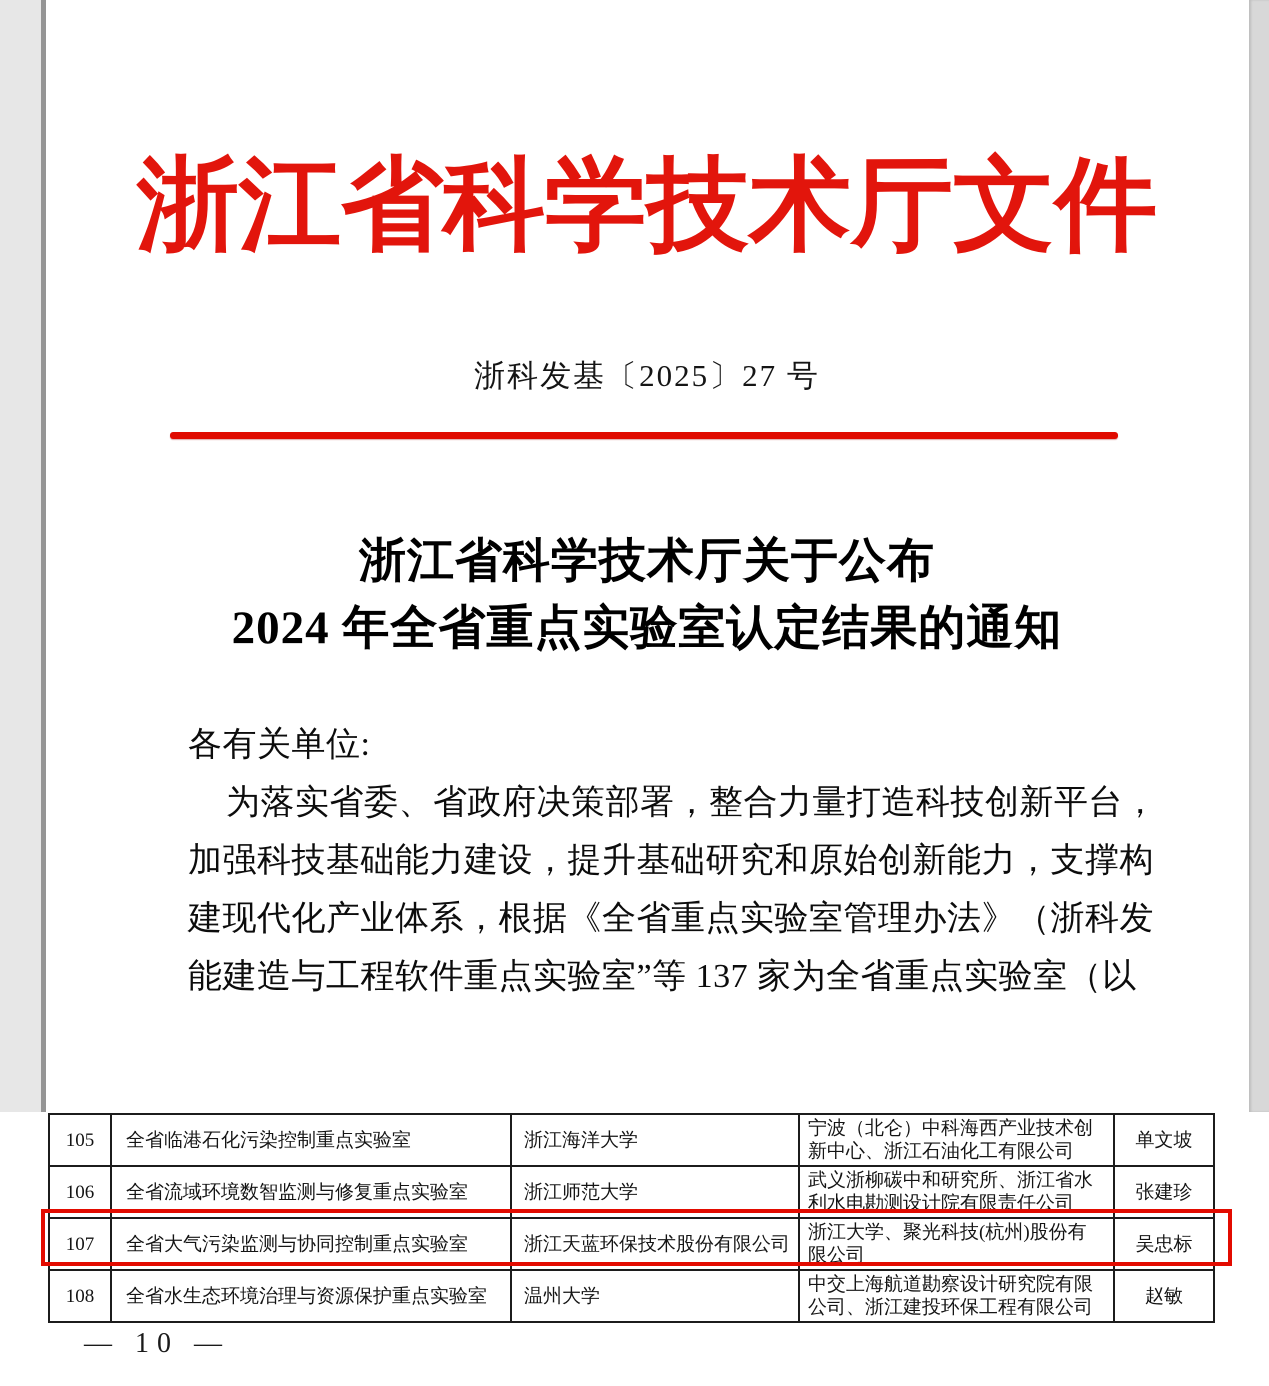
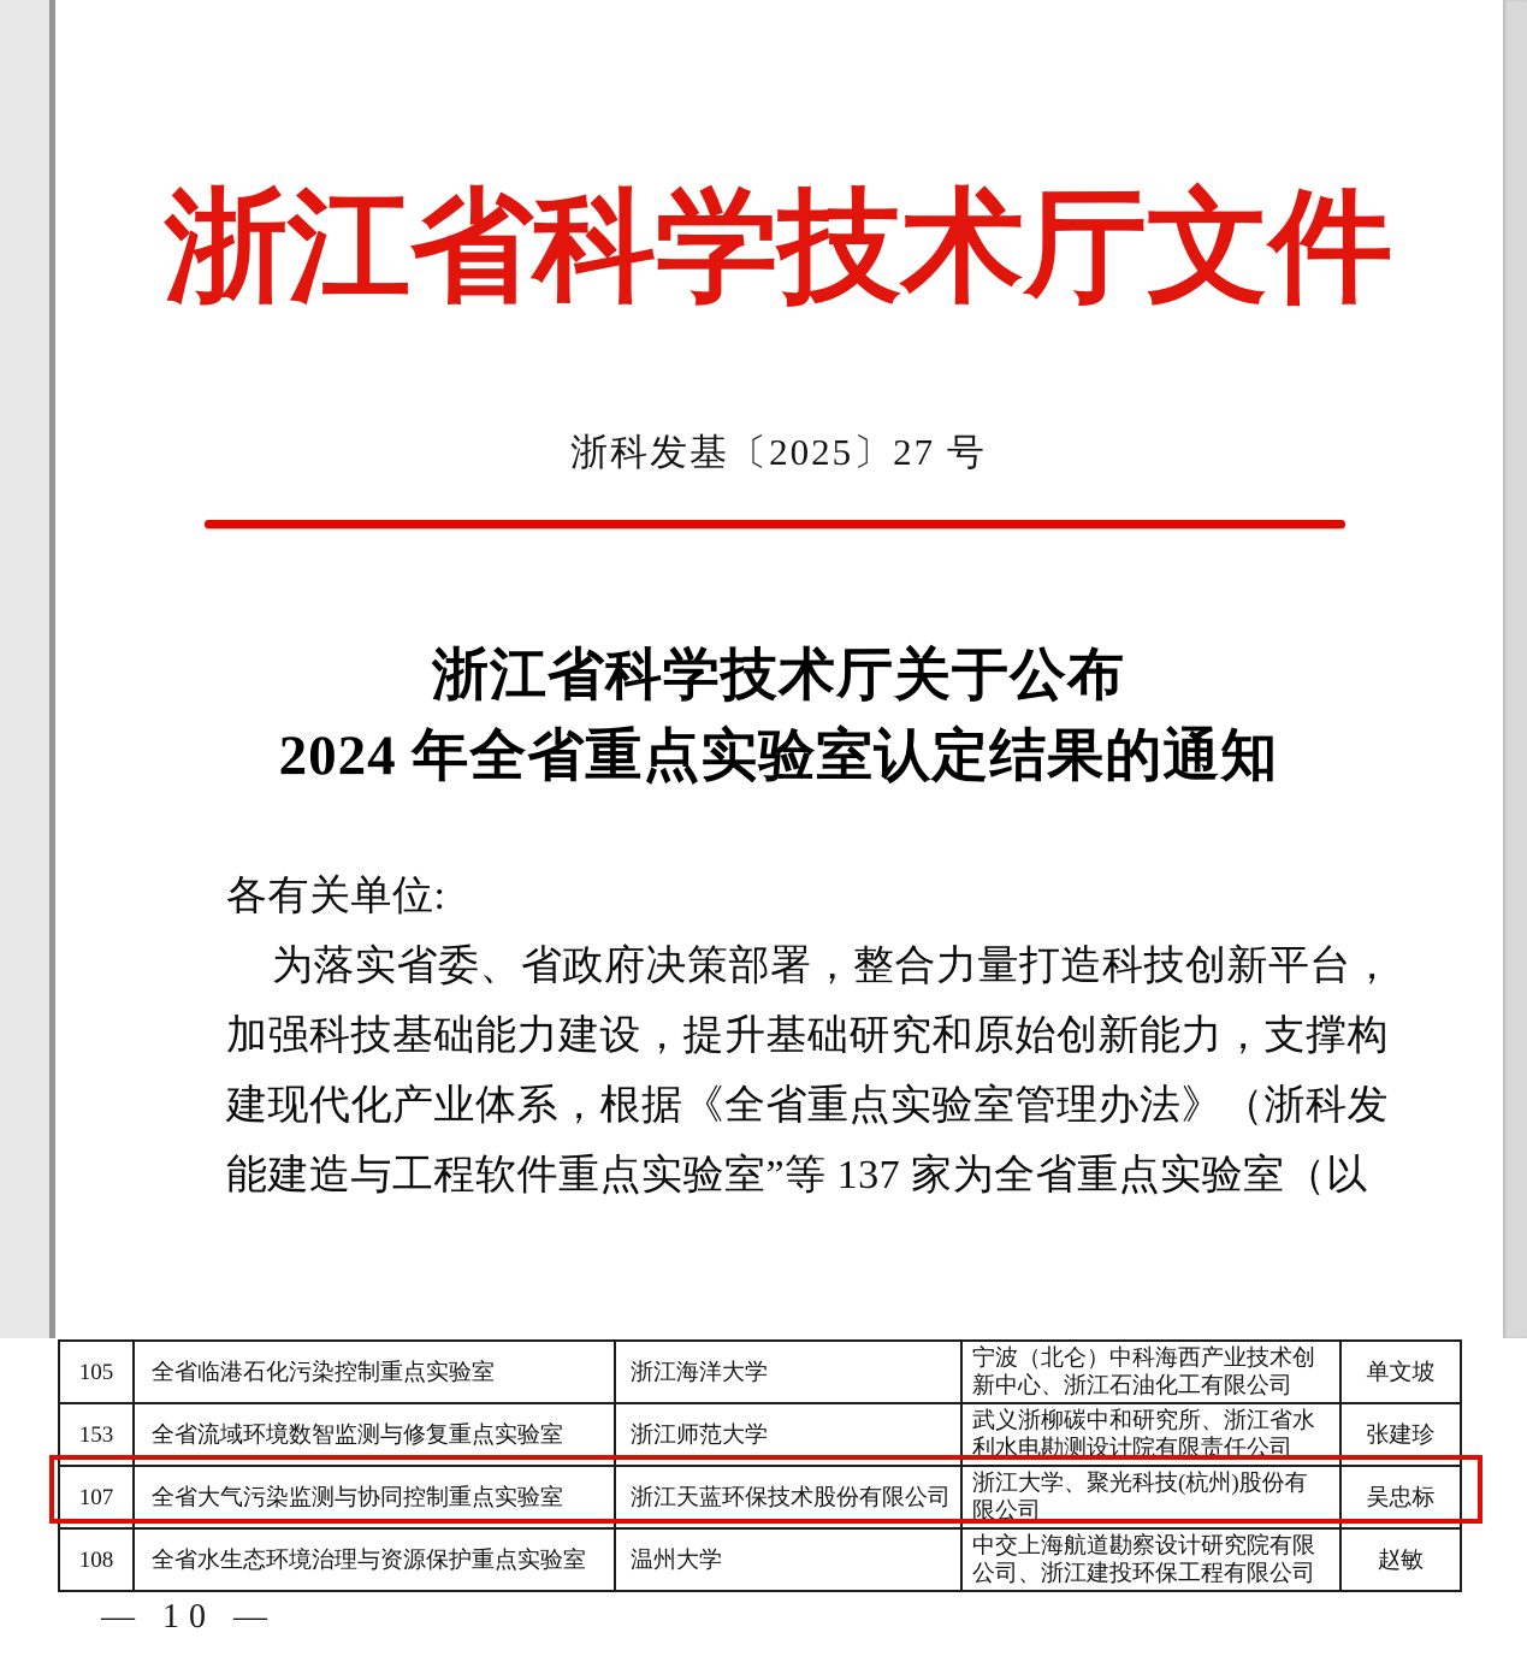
  浙江省科学技术厅文件
  浙科发基〔2025〕27 号
  浙江省科学技术厅关于公布
  2024 年全省重点实验室认定结果的通知
  各有关单位:
  为落实省委、省政府决策部署，整合力量打造科技创新平台，
  加强科技基础能力建设，提升基础研究和原始创新能力，支撑构
  建现代化产业体系，根据《全省重点实验室管理办法》（浙科发
  能建造与工程软件重点实验室”等 137 家为全省重点实验室（以
  105	全省临港石化污染控制重点实验室	浙江海洋大学	宁波（北仑）中科海西产业技术创新中心、浙江石油化工有限公司	单文坡
- 106	全省流域环境数智监测与修复重点实验室	浙江师范大学	武义浙柳碳中和研究所、浙江省水利水电勘测设计院有限责任公司	张建珍
+ 153	全省流域环境数智监测与修复重点实验室	浙江师范大学	武义浙柳碳中和研究所、浙江省水利水电勘测设计院有限责任公司	张建珍
  107	全省大气污染监测与协同控制重点实验室	浙江天蓝环保技术股份有限公司	浙江大学、聚光科技(杭州)股份有限公司	吴忠标
  108	全省水生态环境治理与资源保护重点实验室	温州大学	中交上海航道勘察设计研究院有限公司、浙江建投环保工程有限公司	赵敏
  — 10 —
